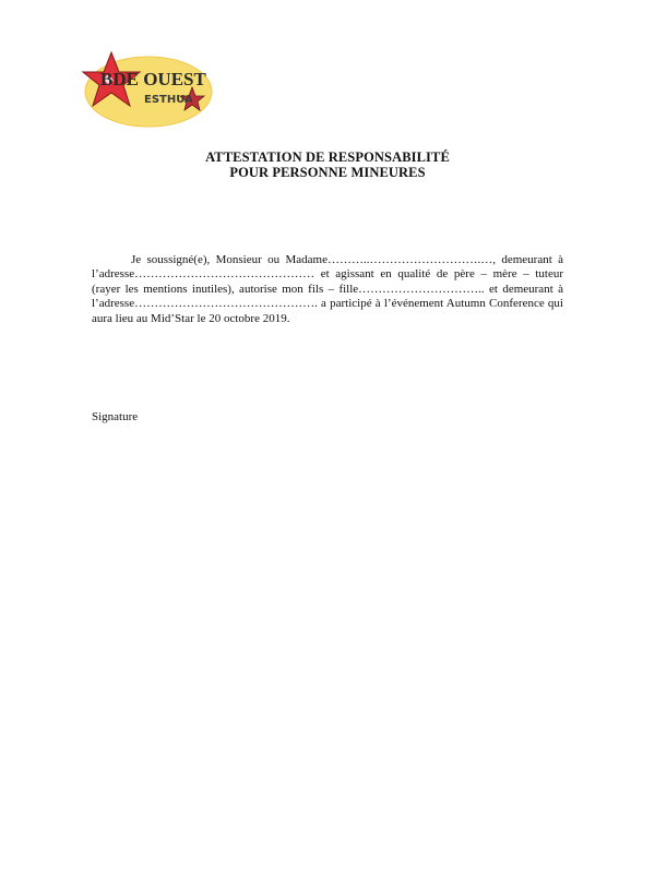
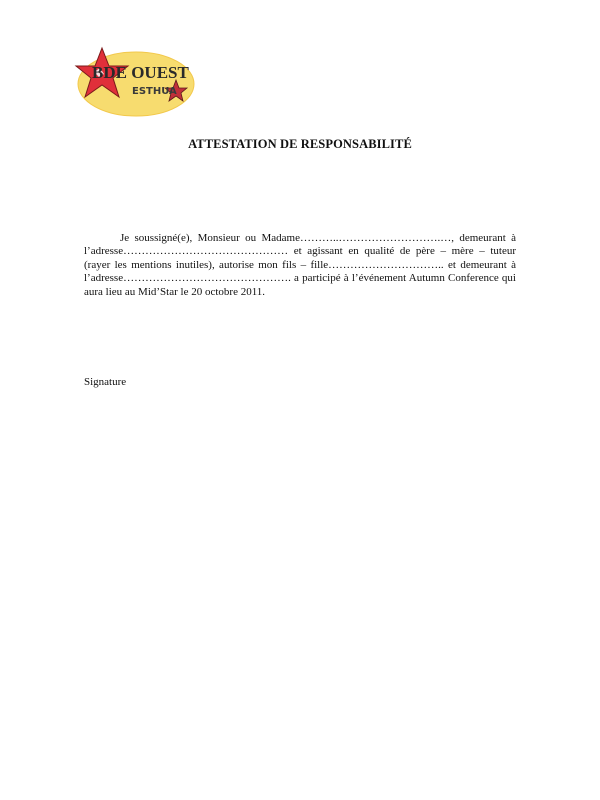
  BDE OUEST
  ESTHUA
  ATTESTATION DE RESPONSABILITÉ
- POUR PERSONNE MINEURES
- Je soussigné(e), Monsieur ou Madame………..……………………….…, demeurant à l’adresse……………………………………… et agissant en qualité de père – mère – tuteur (rayer les mentions inutiles), autorise mon fils – fille………………………….. et demeurant à l’adresse………………………………………. a participé à l’événement Autumn Conference qui aura lieu au Mid’Star le 20 octobre 2019.
+ Je soussigné(e), Monsieur ou Madame………..……………………….…, demeurant à l’adresse……………………………………… et agissant en qualité de père – mère – tuteur (rayer les mentions inutiles), autorise mon fils – fille………………………….. et demeurant à l’adresse………………………………………. a participé à l’événement Autumn Conference qui aura lieu au Mid’Star le 20 octobre 2011.
  Signature
